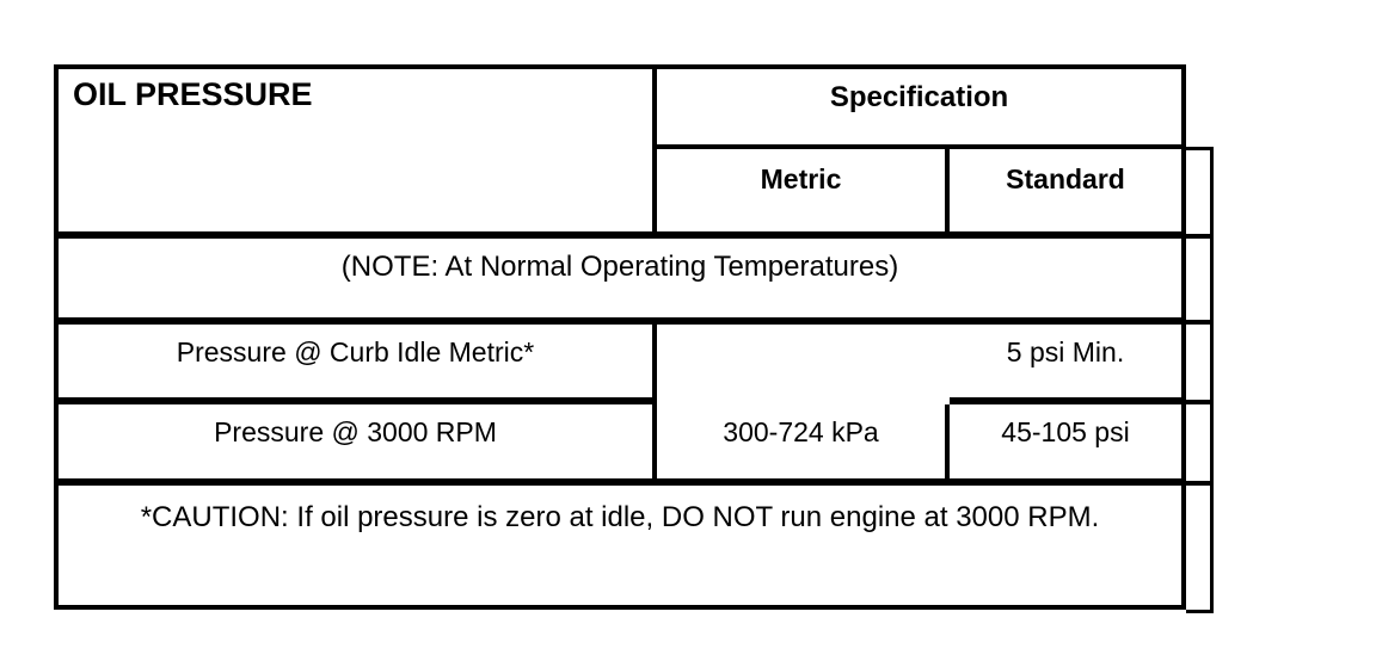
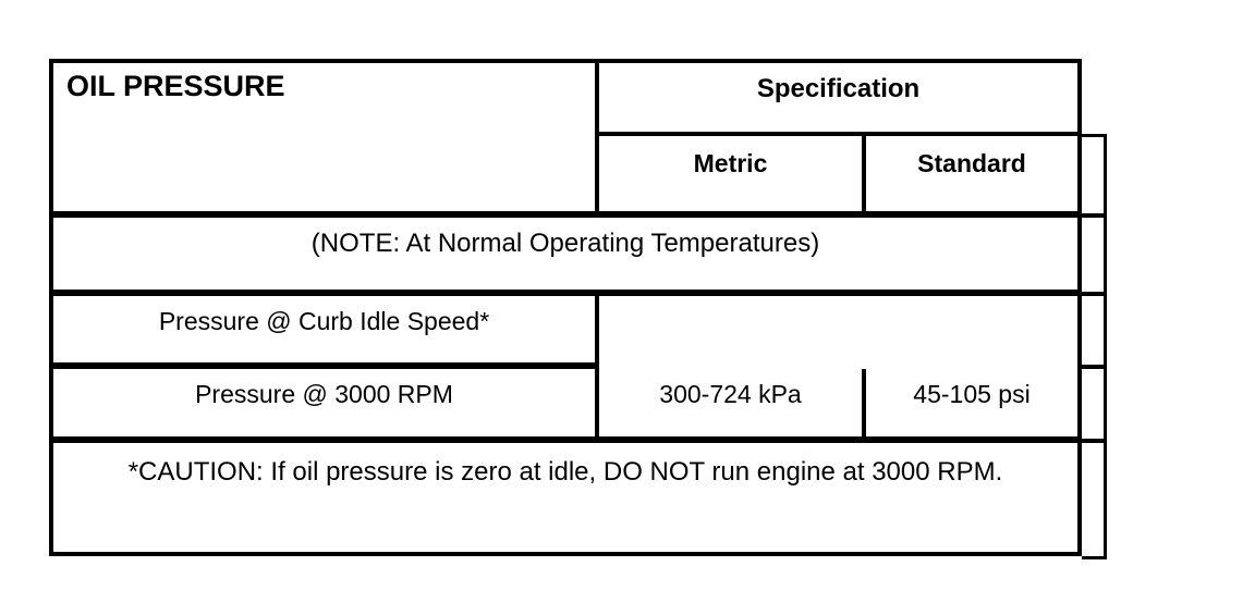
  OIL PRESSURE
  Specification
  Metric
  Standard
  (NOTE: At Normal Operating Temperatures)
- Pressure @ Curb Idle Metric*
+ Pressure @ Curb Idle Speed*
- 5 psi Min.
  Pressure @ 3000 RPM
  300-724 kPa
  45-105 psi
  *CAUTION: If oil pressure is zero at idle, DO NOT run engine at 3000 RPM.
